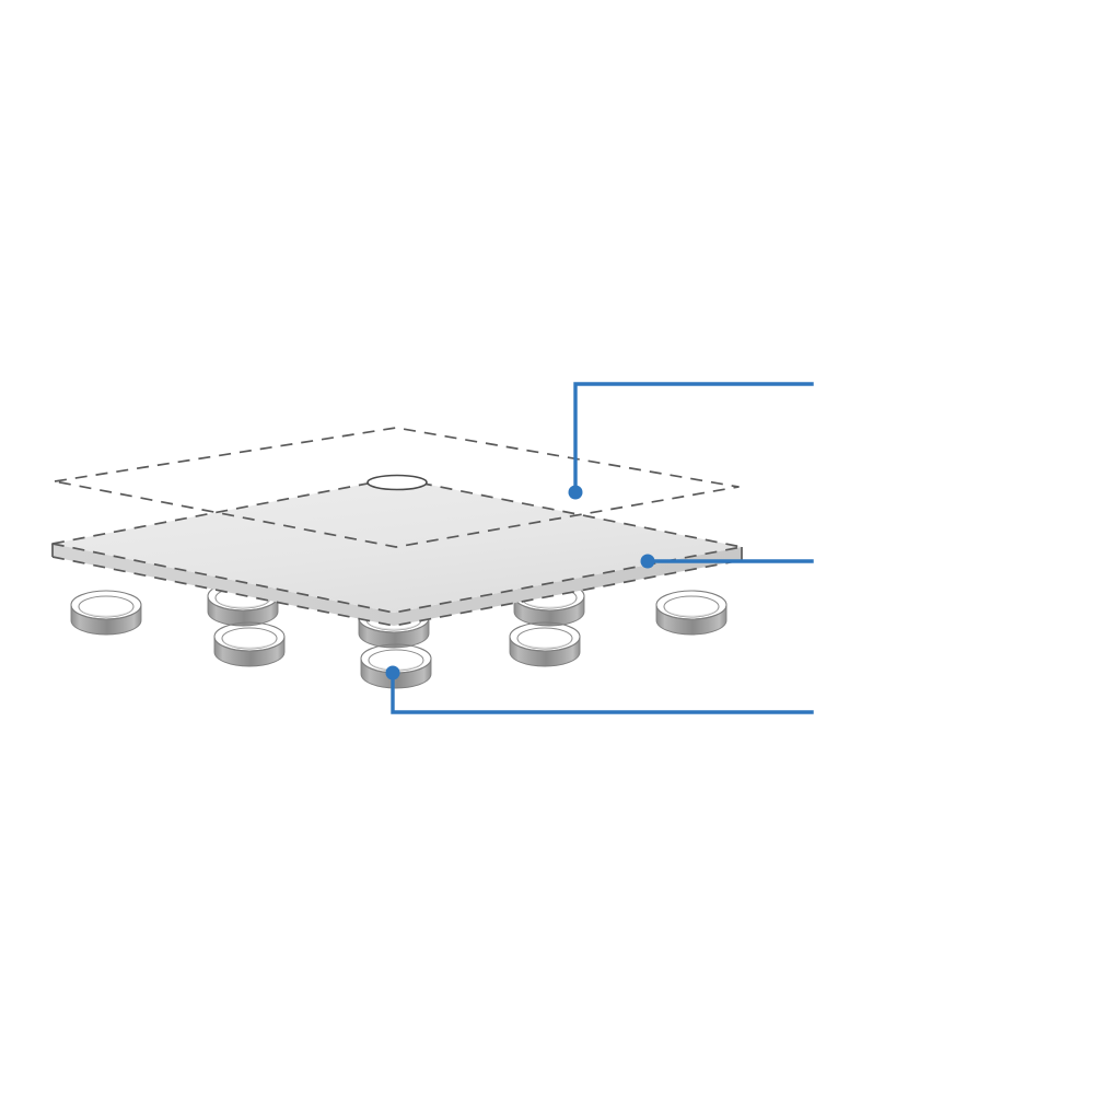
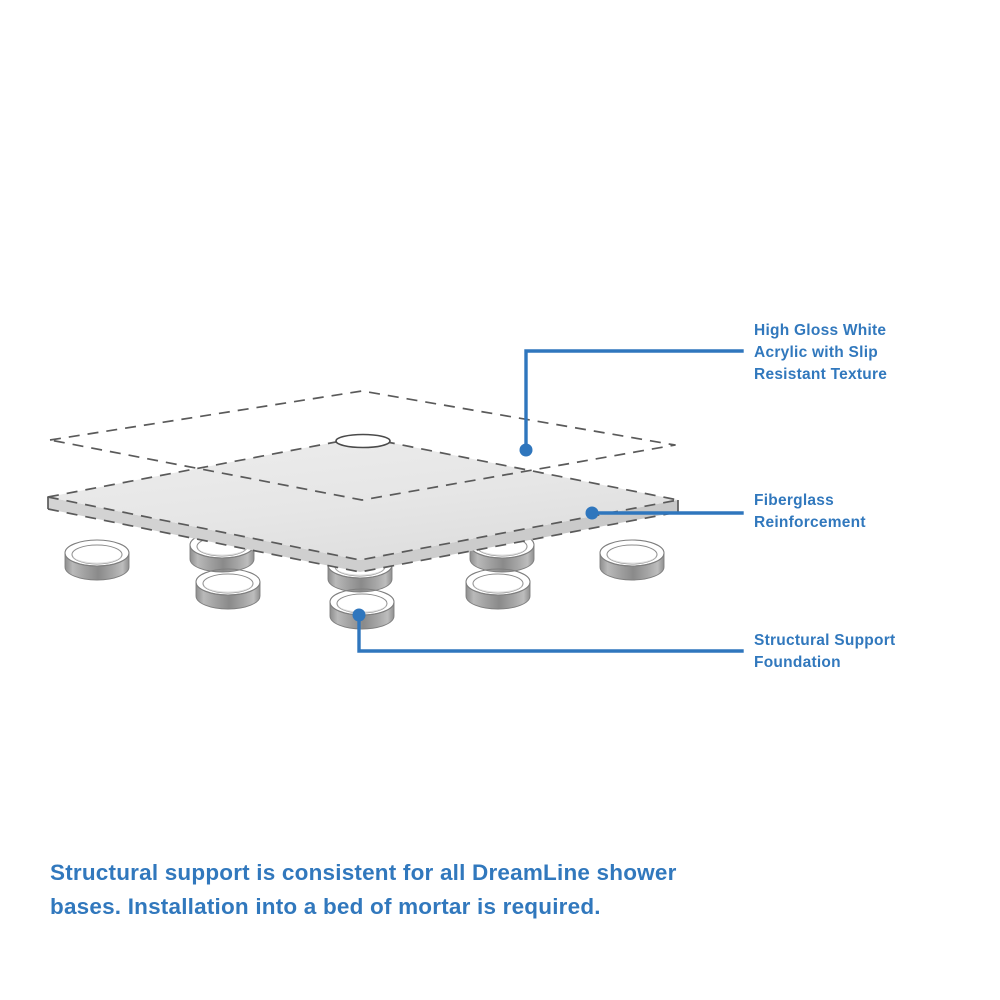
+ High Gloss White
+ Acrylic with Slip
+ Resistant Texture
+ Fiberglass
+ Reinforcement
+ Structural Support
+ Foundation
+ Structural support is consistent for all DreamLine shower bases. Installation into a bed of mortar is required.
